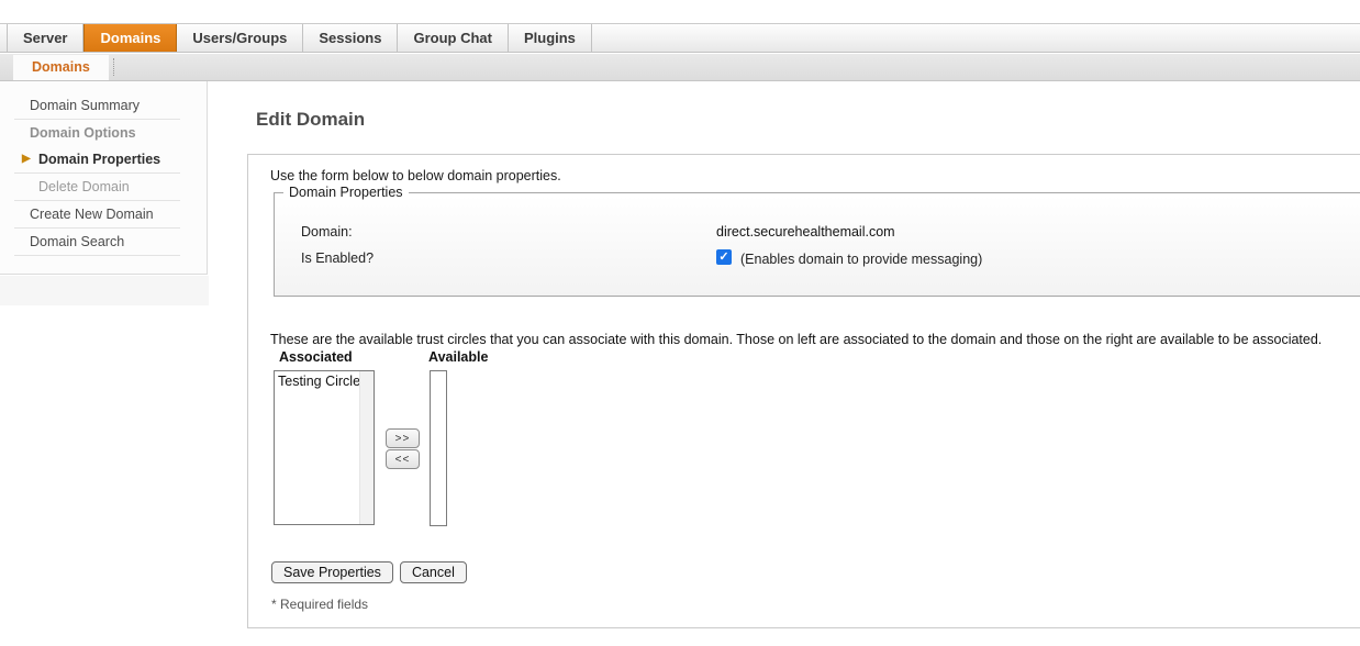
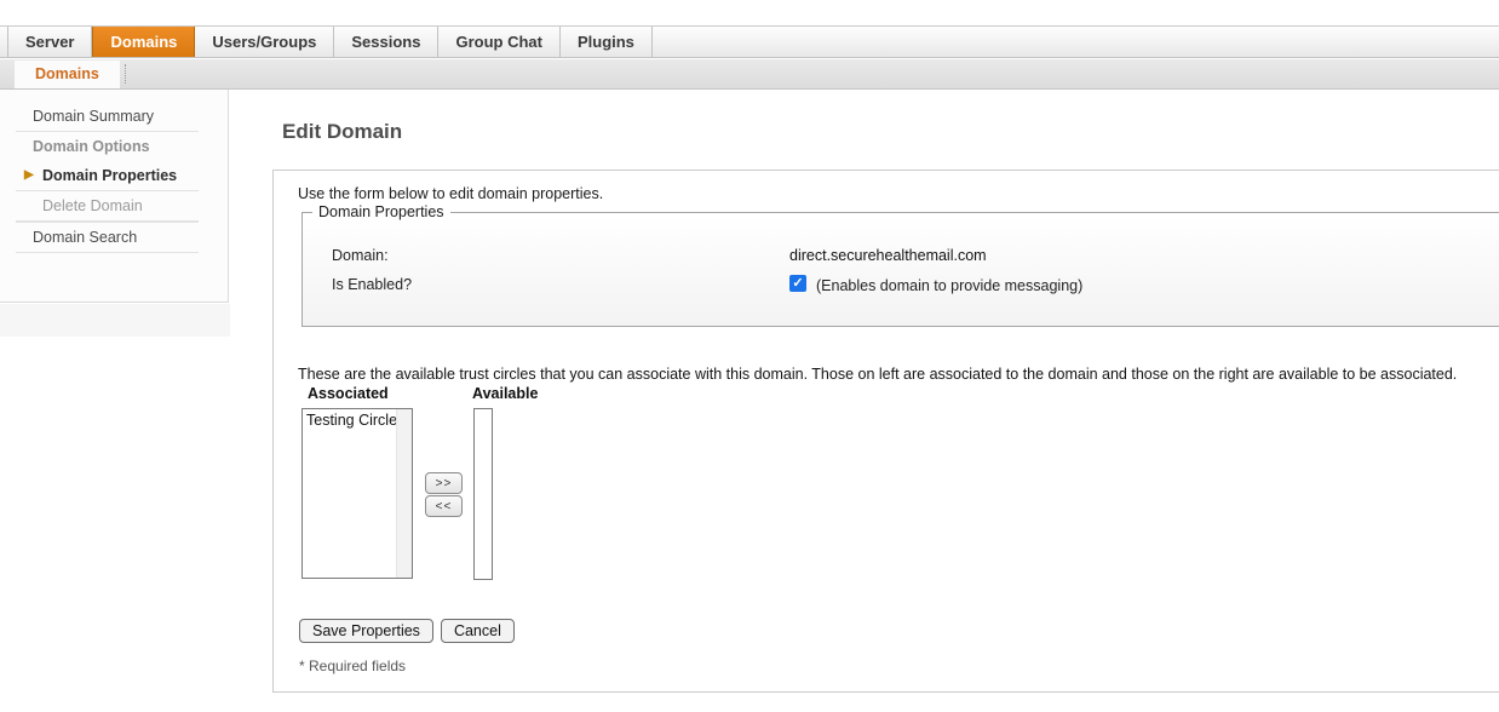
  Server
  Domains
  Users/Groups
  Sessions
  Group Chat
  Plugins
  Domains
  Domain Summary
  Domain Options
  ▶
  Domain Properties
  Delete Domain
- Create New Domain
  Domain Search
  Edit Domain
- Use the form below to below domain properties.
+ Use the form below to edit domain properties.
  Domain Properties
  Domain:
  direct.securehealthemail.com
  Is Enabled?
  (Enables domain to provide messaging)
  These are the available trust circles that you can associate with this domain. Those on left are associated to the domain and those on the right are available to be associated.
  Associated
  Available
  Testing Circle
  >>
  <<
  Save Properties
  Cancel
  * Required fields
